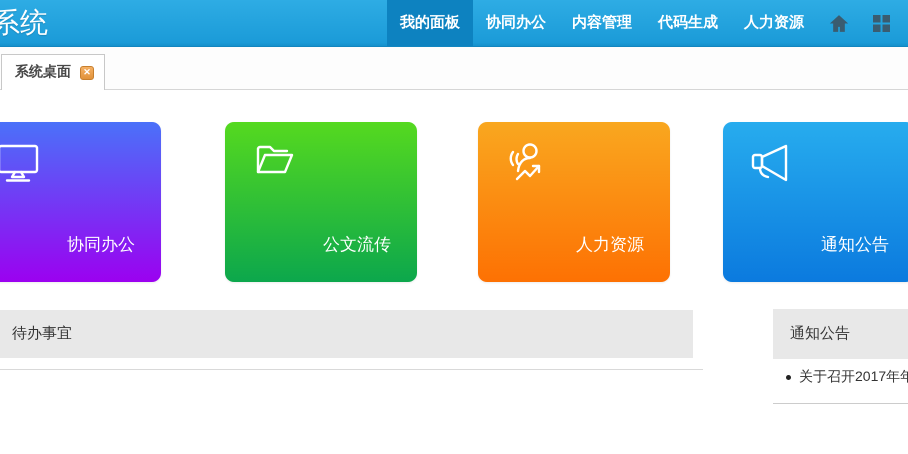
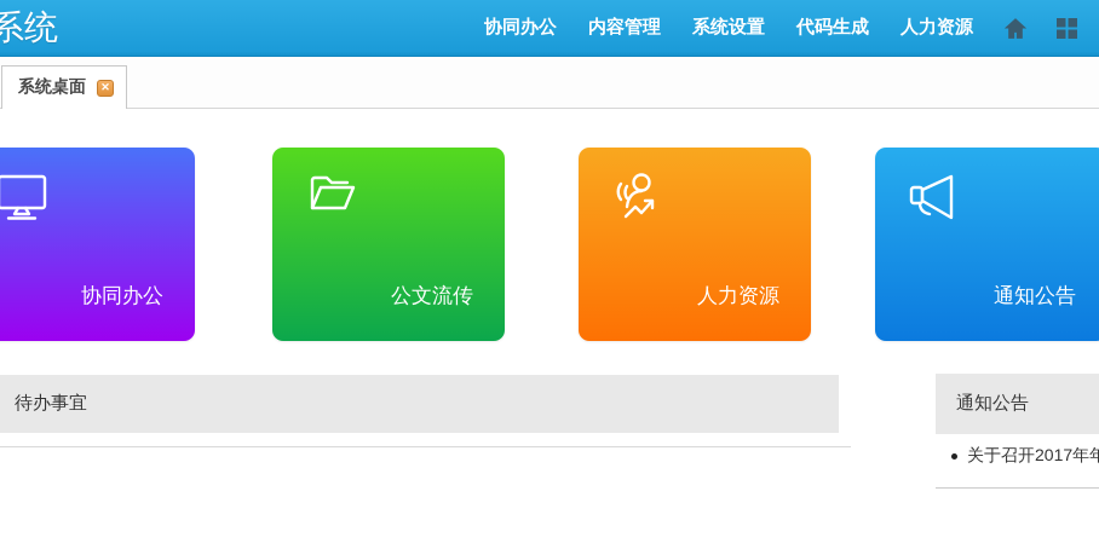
  系统
- 我的面板
  协同办公
  内容管理
+ 系统设置
  代码生成
  人力资源
  系统桌面
  ✕
  协同办公
  公文流传
  人力资源
  通知公告
  待办事宜
  通知公告
  关于召开2017年年
